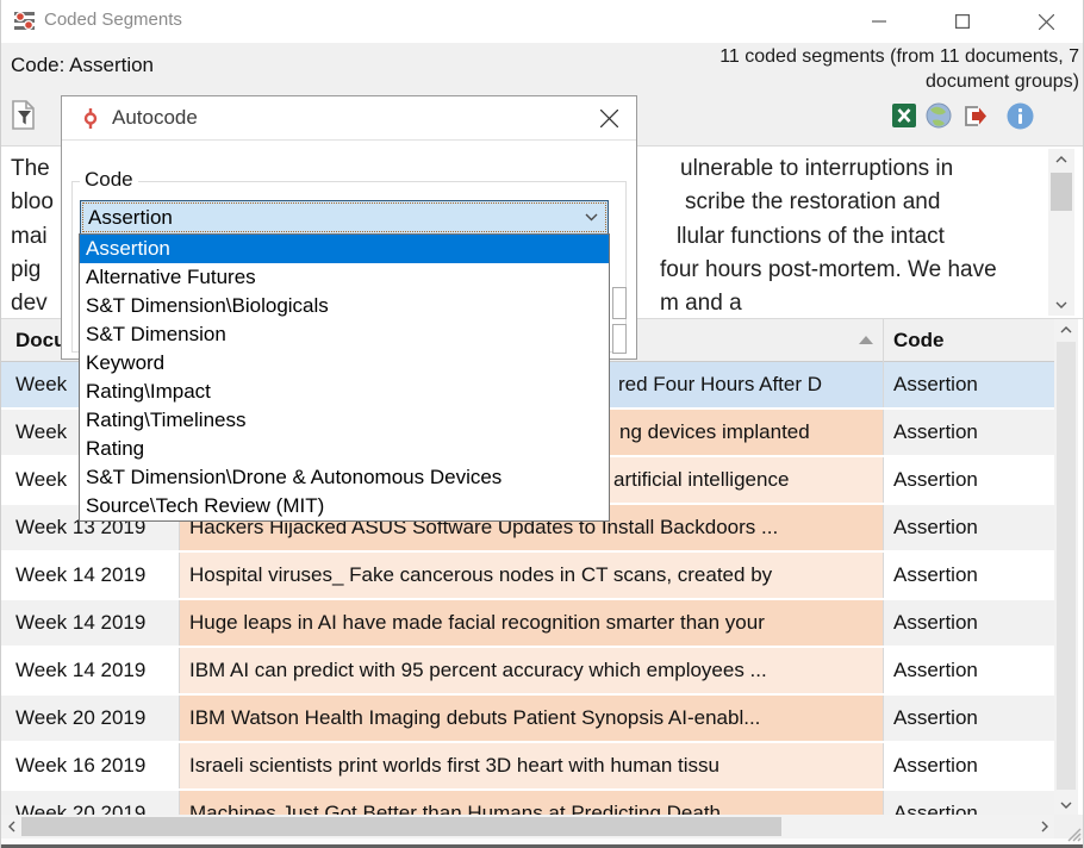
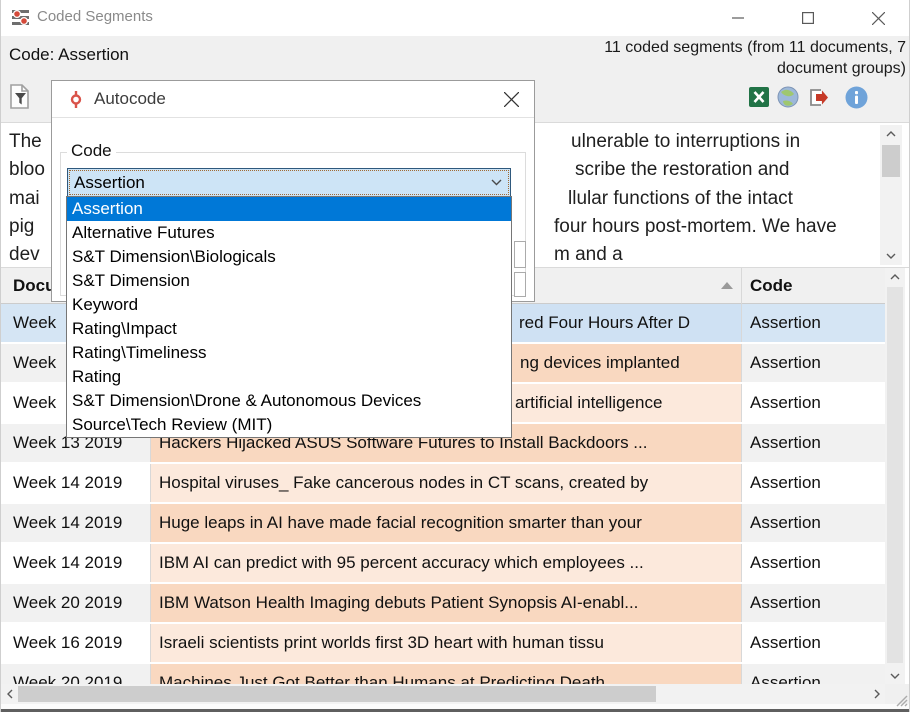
  Coded Segments
  Code: Assertion
  11 coded segments (from 11 documents, 7
  document groups)
  The
  ulnerable to interruptions in
  bloo
  scribe the restoration and
  mai
  llular functions of the intact
  pig
  four hours post-mortem. We have
  dev
  m and a
  Code
  Week
  red Four Hours After D
  Assertion
  Week
  ng devices implanted
  Assertion
  Week
  artificial intelligence
  Assertion
  Week 13 2019
- Hackers Hijacked ASUS Software Updates to Install Backdoors ...
+ Hackers Hijacked ASUS Software Futures to Install Backdoors ...
  Assertion
  Week 14 2019
  Hospital viruses_ Fake cancerous nodes in CT scans, created by
  Assertion
  Week 14 2019
  Huge leaps in AI have made facial recognition smarter than your
  Assertion
  Week 14 2019
  IBM AI can predict with 95 percent accuracy which employees ...
  Assertion
  Week 20 2019
  IBM Watson Health Imaging debuts Patient Synopsis AI-enabl...
  Assertion
  Week 16 2019
  Israeli scientists print worlds first 3D heart with human tissu
  Assertion
  Week 20 2019
  Machines Just Got Better than Humans at Predicting Death
  Assertion
  Autocode
  Code
  Assertion
  Assertion
  Alternative Futures
  S&T Dimension\Biologicals
  S&T Dimension
  Keyword
  Rating\Impact
  Rating\Timeliness
  Rating
  S&T Dimension\Drone & Autonomous Devices
  Source\Tech Review (MIT)
